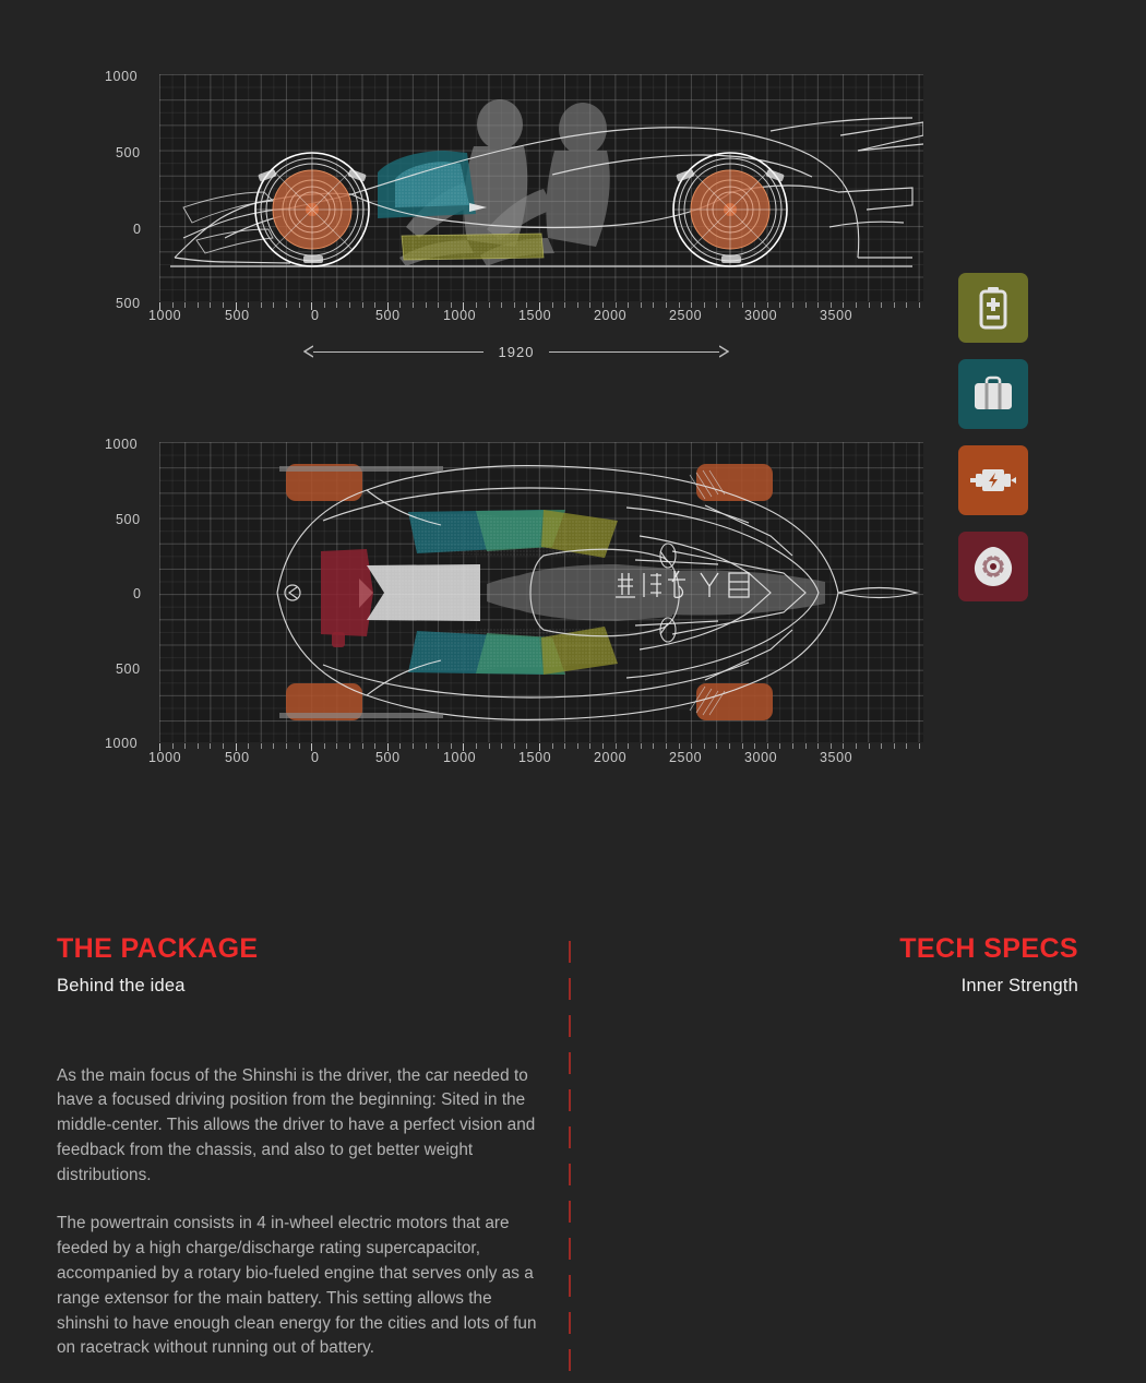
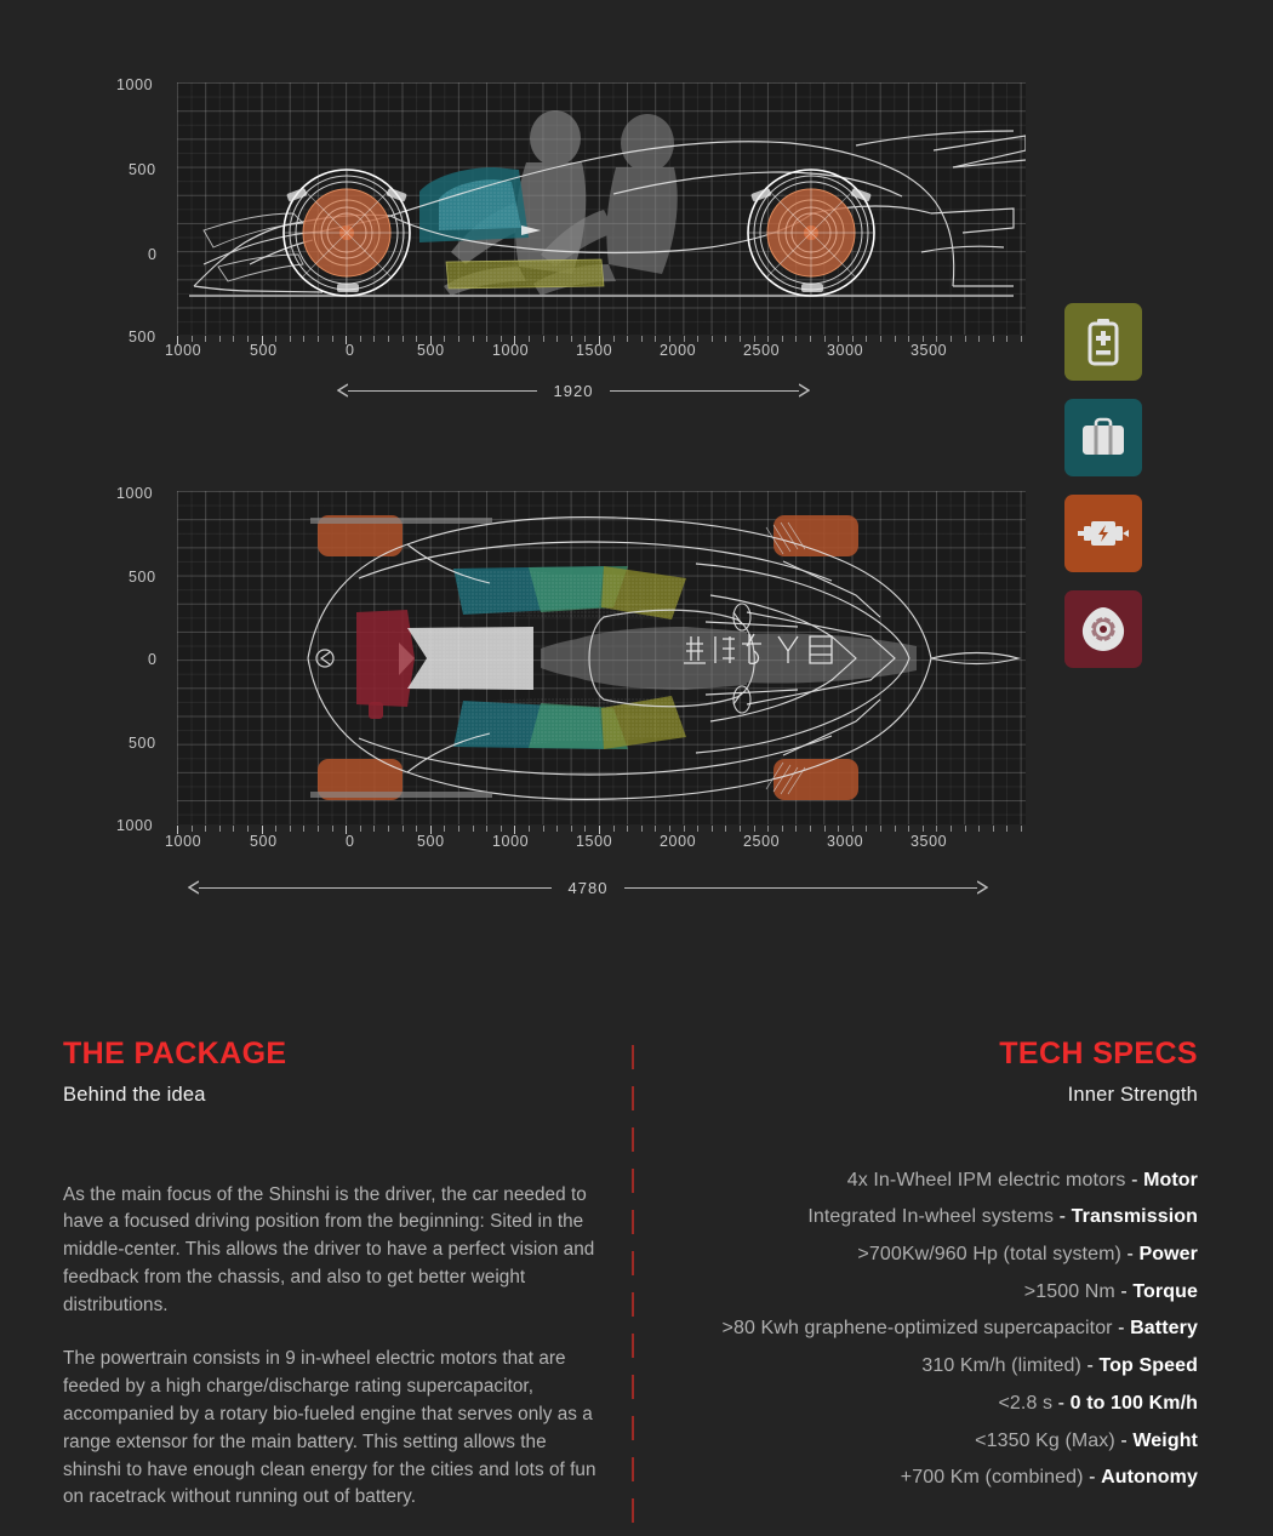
  1000
  500
  0
  500
  1000
  500
  0
  500
  1000
  1500
  2000
  2500
  3000
  3500
  1920
  1000
  500
  0
  500
  1000
  1000
  500
  0
  500
  1000
  1500
  2000
  2500
  3000
  3500
+ 4780
  THE PACKAGE
  Behind the idea
  As the main focus of the Shinshi is the driver, the car needed to have a focused driving position from the beginning: Sited in the middle-center. This allows the driver to have a perfect vision and feedback from the chassis, and also to get better weight distributions.
- The powertrain consists in 4 in-wheel electric motors that are feeded by a high charge/discharge rating supercapacitor, accompanied by a rotary bio-fueled engine that serves only as a range extensor for the main battery. This setting allows the shinshi to have enough clean energy for the cities and lots of fun on racetrack without running out of battery.
+ The powertrain consists in 9 in-wheel electric motors that are feeded by a high charge/discharge rating supercapacitor, accompanied by a rotary bio-fueled engine that serves only as a range extensor for the main battery. This setting allows the shinshi to have enough clean energy for the cities and lots of fun on racetrack without running out of battery.
  TECH SPECS
  Inner Strength
+ 4x In-Wheel IPM electric motors - Motor
+ Integrated In-wheel systems - Transmission
+ >700Kw/960 Hp (total system) - Power
+ >1500 Nm - Torque
+ >80 Kwh graphene-optimized supercapacitor - Battery
+ 310 Km/h (limited) - Top Speed
+ <2.8 s - 0 to 100 Km/h
+ <1350 Kg (Max) - Weight
+ +700 Km (combined) - Autonomy
